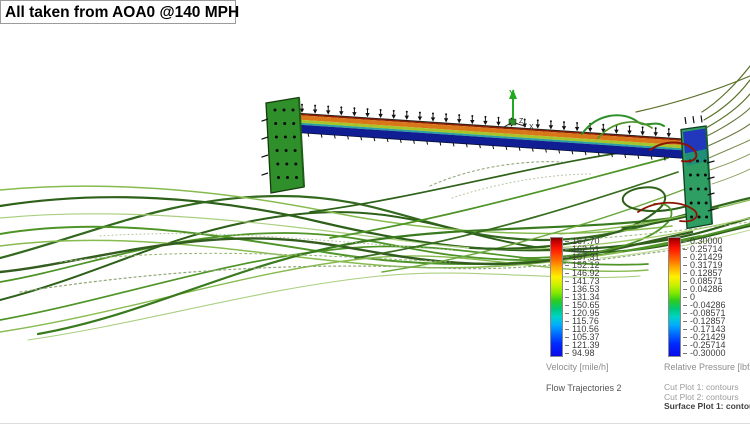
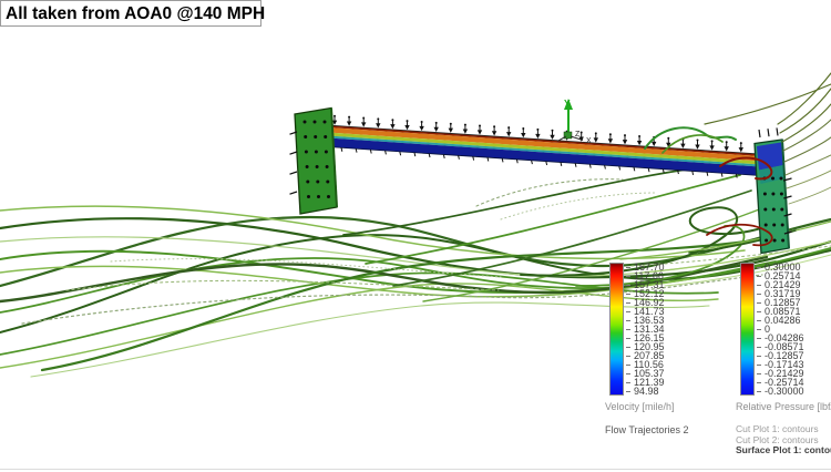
  Y
  All taken from AOA0 @140 MPH
  167.70
- 162.51
+ 117.66
  157.31
  152.12
  146.92
  141.73
  136.53
  131.34
- 150.65
+ 126.15
  120.95
- 115.76
+ 207.85
  110.56
  105.37
  121.39
  94.98
  Velocity [mile/h]
  Flow Trajectories 2
  0.30000
  0.25714
  0.21429
  0.31719
  0.12857
  0.08571
  0.04286
  0
  -0.04286
  -0.08571
  -0.12857
  -0.17143
  -0.21429
  -0.25714
  -0.30000
  Relative Pressure [lbf
  Cut Plot 1: contours
  Cut Plot 2: contours
  Surface Plot 1: conto
